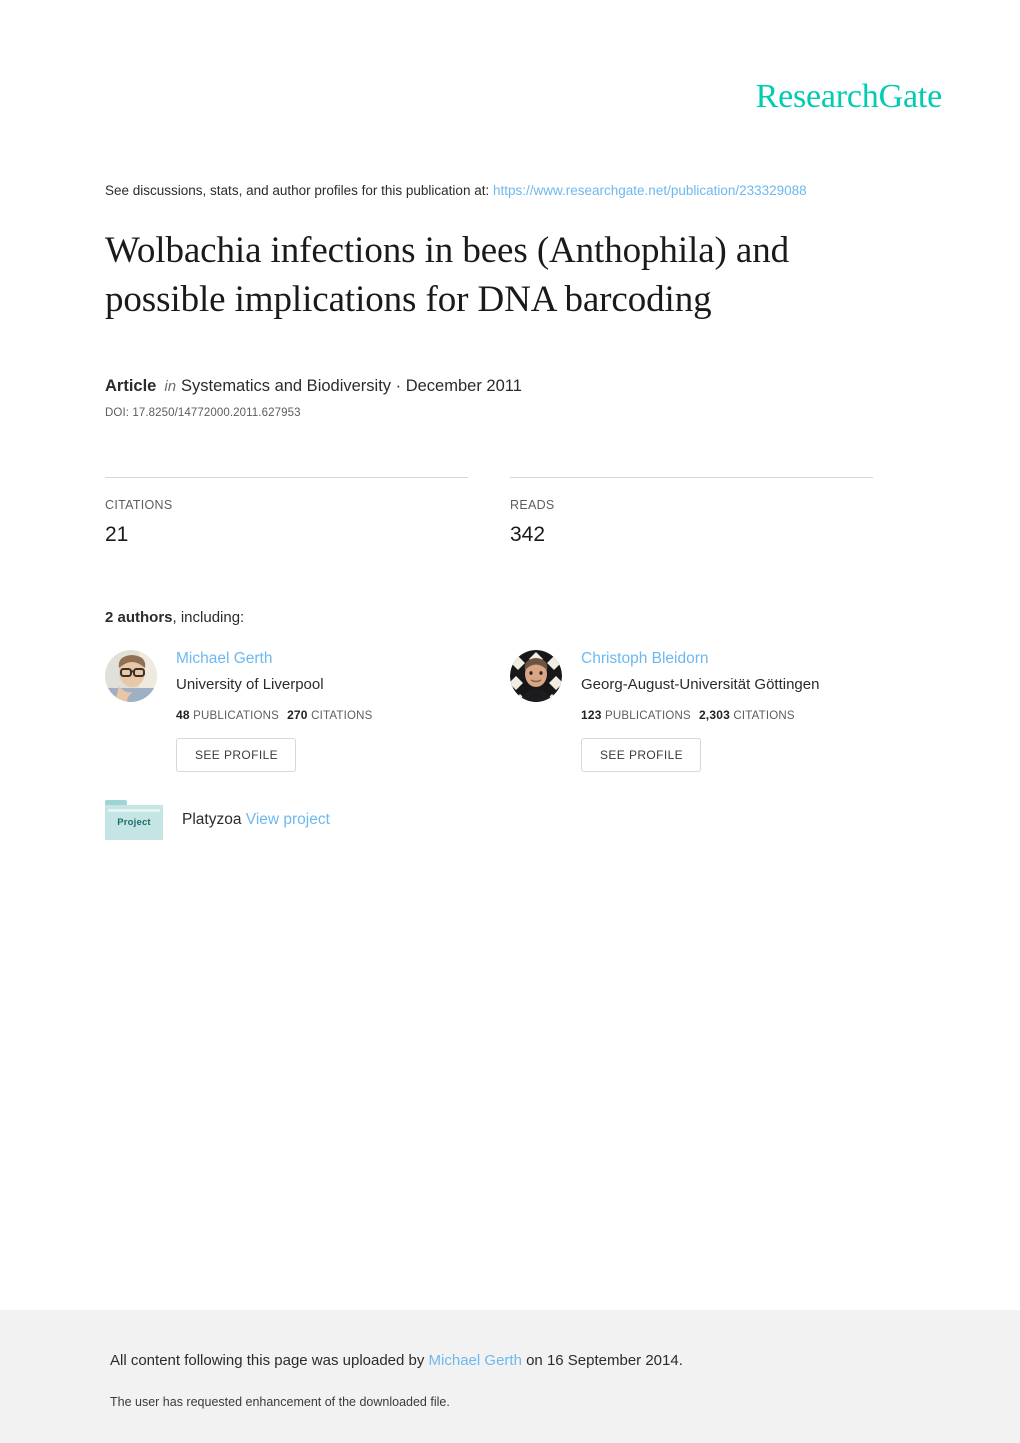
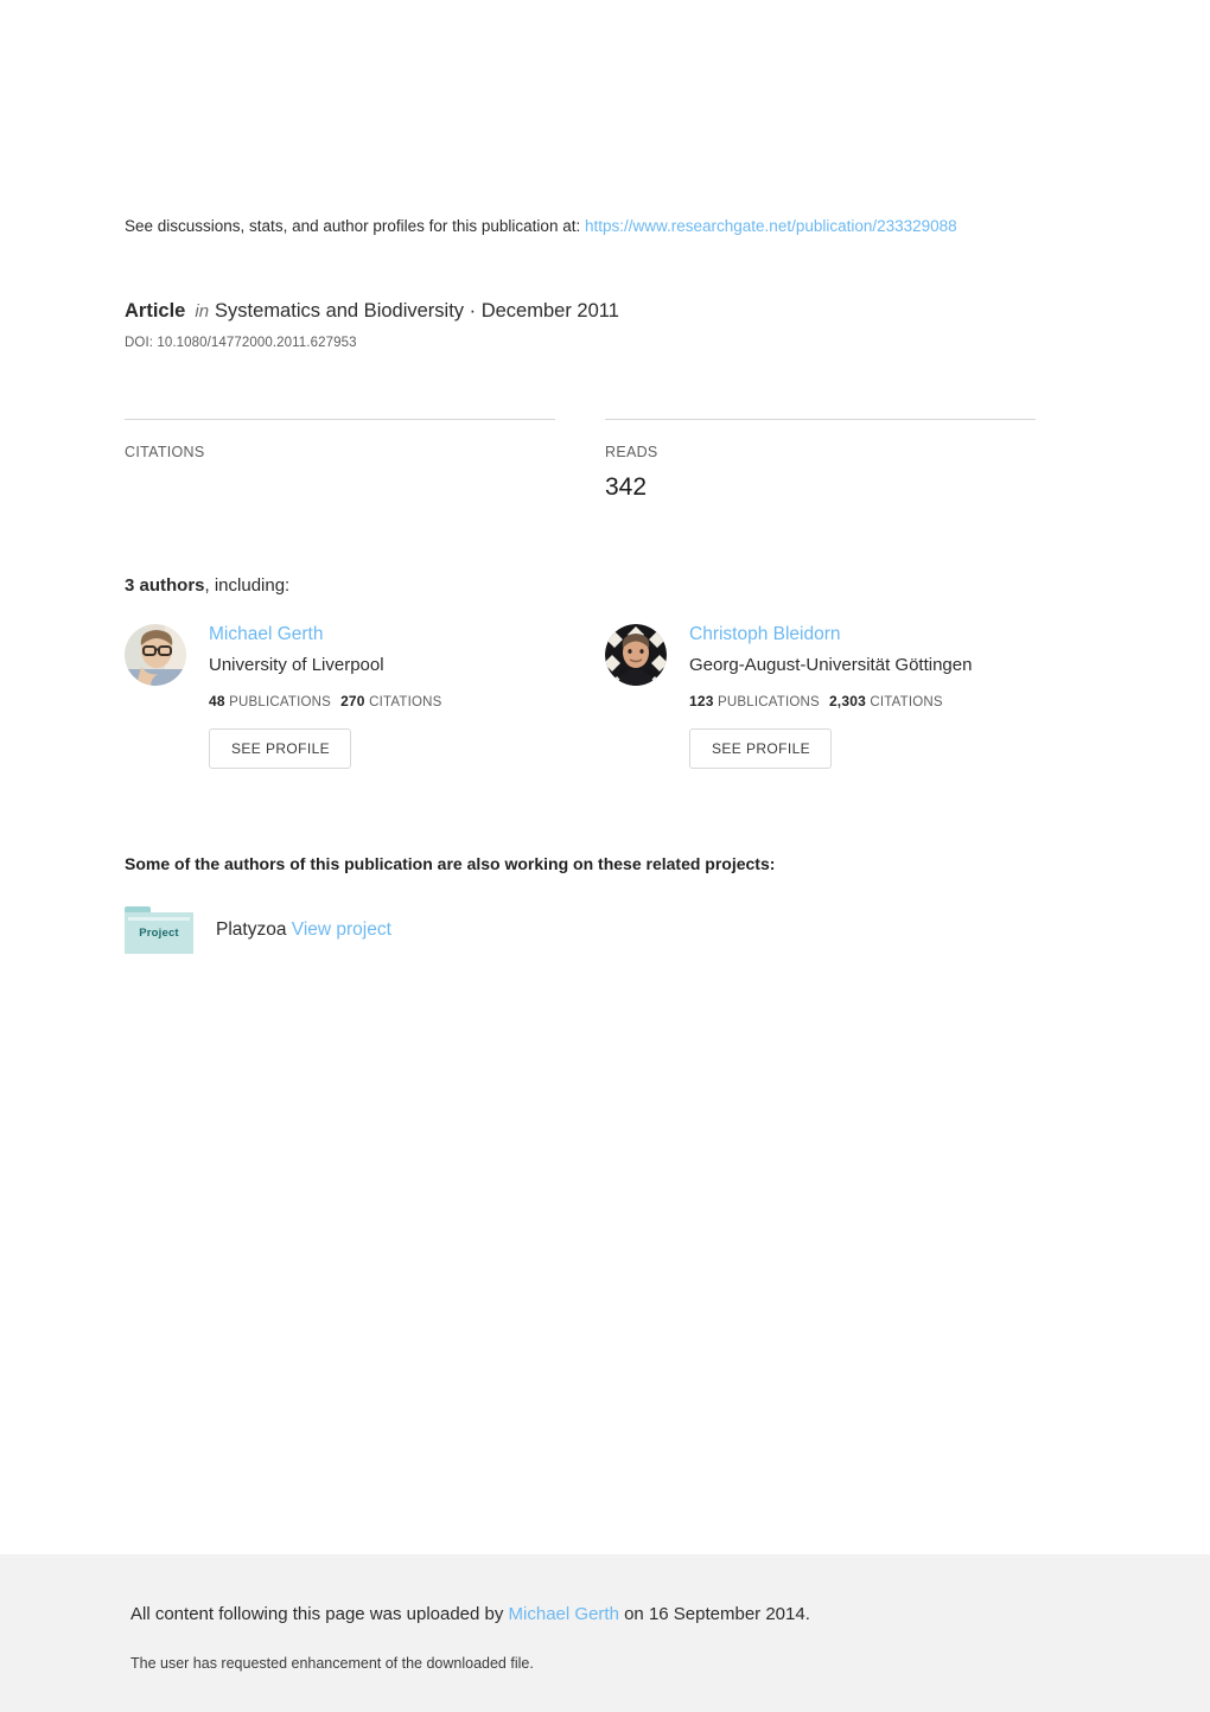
- ResearchGate
  See discussions, stats, and author profiles for this publication at: https://www.researchgate.net/publication/233329088
- Wolbachia infections in bees (Anthophila) and possible implications for DNA barcoding
  Article in Systematics and Biodiversity · December 2011
- DOI: 17.8250/14772000.2011.627953
+ DOI: 10.1080/14772000.2011.627953
  CITATIONS
- 21
  READS
  342
- 2 authors, including:
+ 3 authors, including:
  Michael Gerth
  University of Liverpool
  48 PUBLICATIONS 270 CITATIONS
  SEE PROFILE
  Christoph Bleidorn
  Georg-August-Universität Göttingen
  123 PUBLICATIONS 2,303 CITATIONS
  SEE PROFILE
+ Some of the authors of this publication are also working on these related projects:
  Project
  Platyzoa View project
  All content following this page was uploaded by Michael Gerth on 16 September 2014.
  The user has requested enhancement of the downloaded file.
